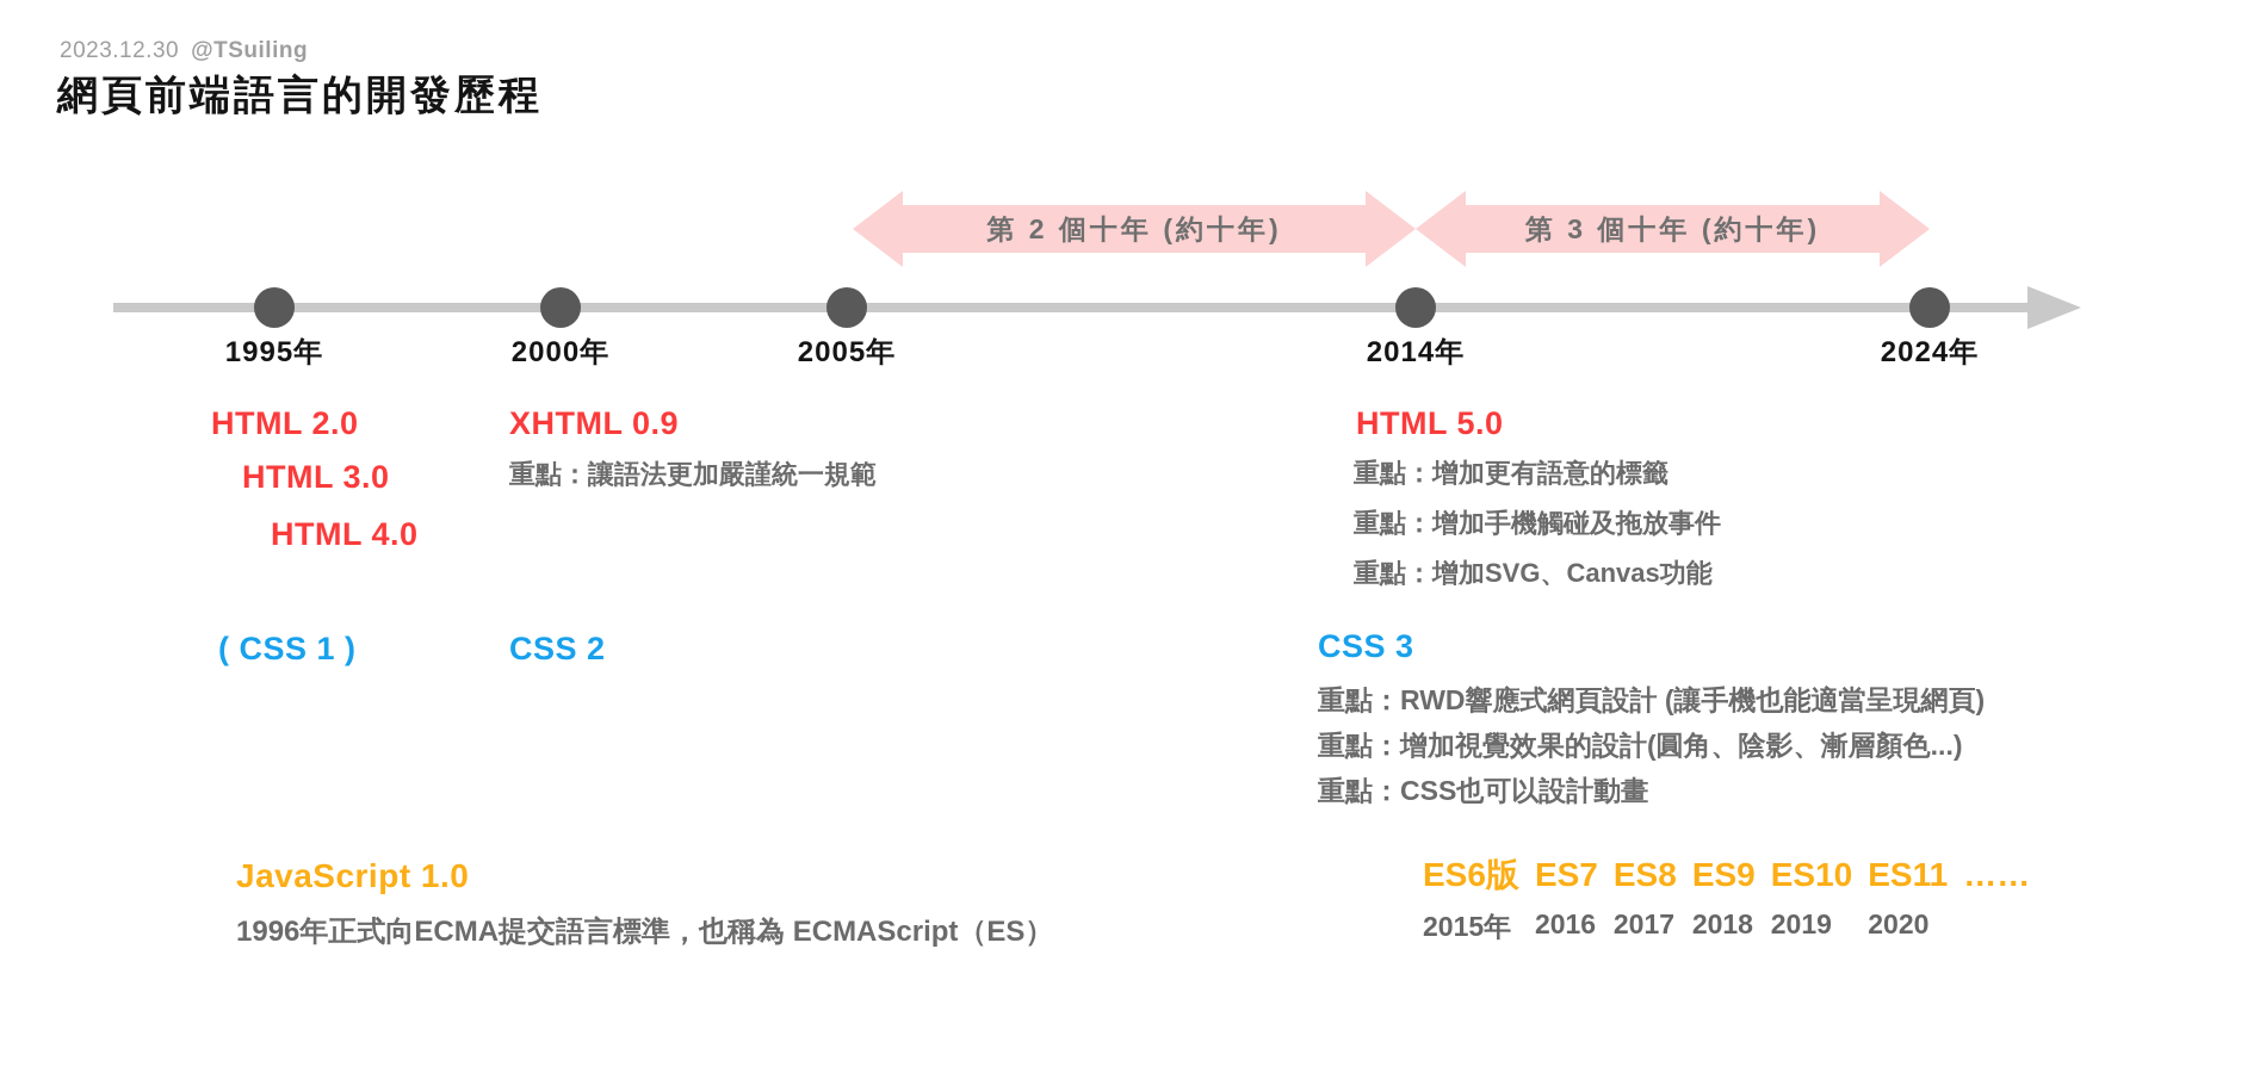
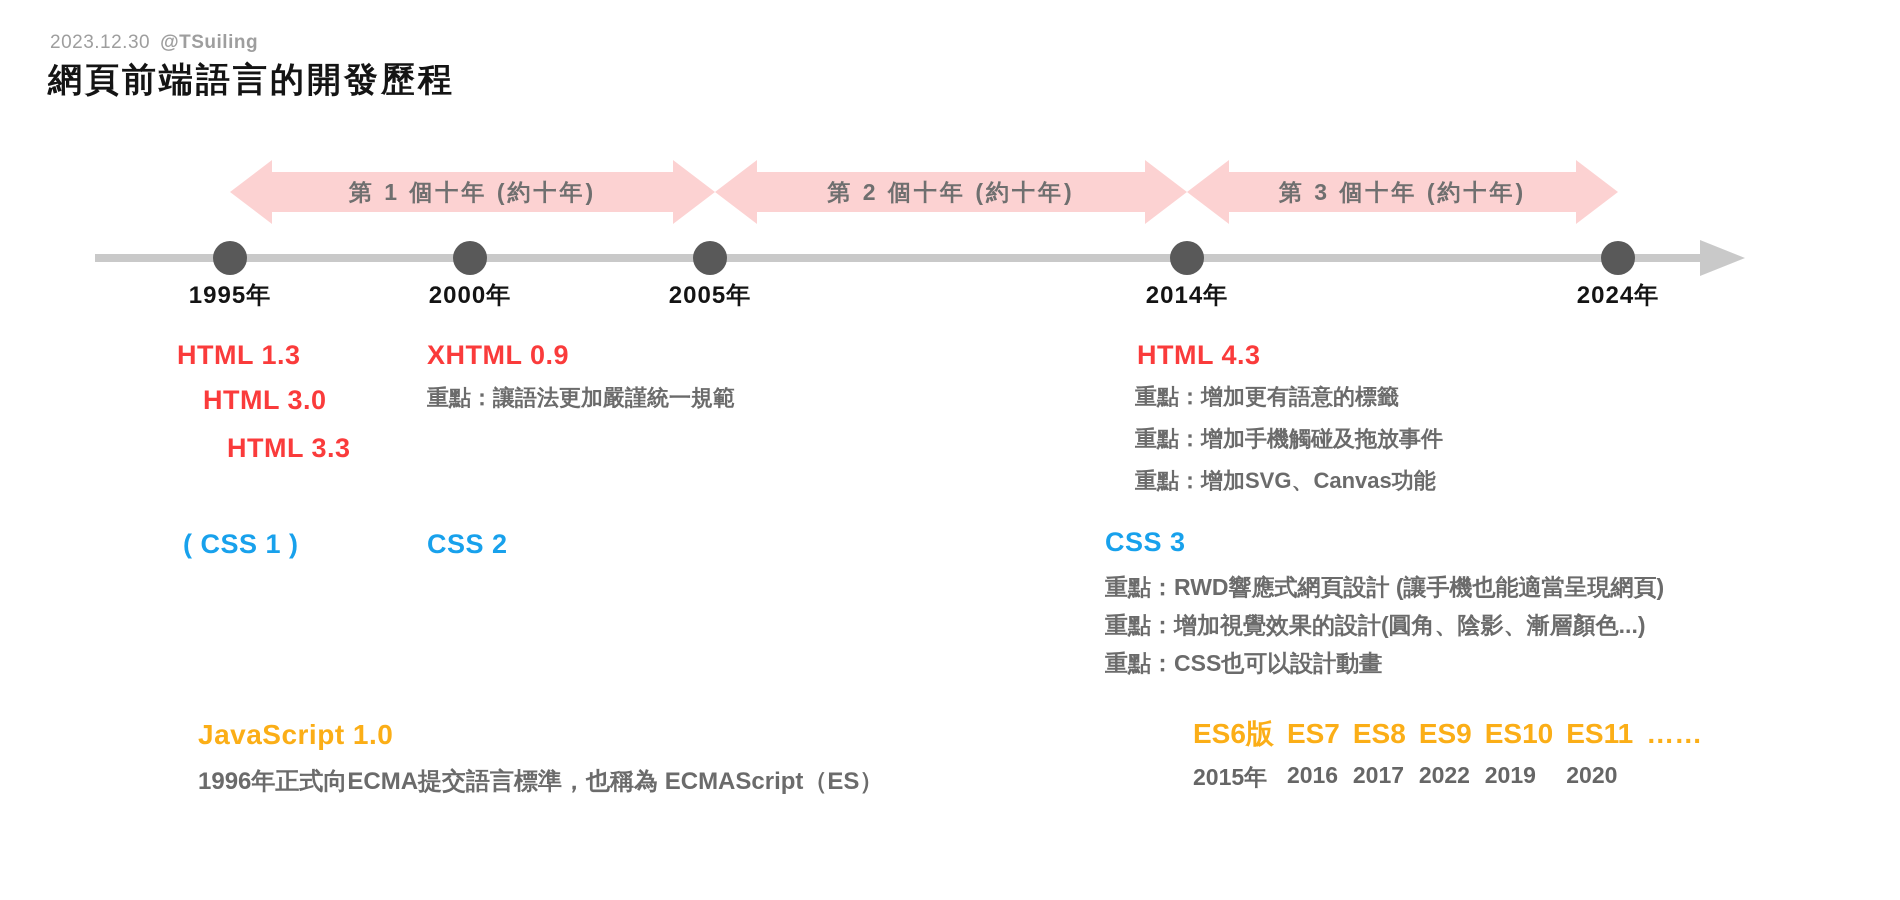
  2023.12.30 @TSuiling
  網頁前端語言的開發歷程
+ 第 1 個十年 (約十年)
  第 2 個十年 (約十年)
  第 3 個十年 (約十年)
  1995年
  2000年
  2005年
  2014年
  2024年
- HTML 2.0
+ HTML 1.3
  HTML 3.0
- HTML 4.0
+ HTML 3.3
  XHTML 0.9
  重點：讓語法更加嚴謹統一規範
- HTML 5.0
+ HTML 4.3
  重點：增加更有語意的標籤
  重點：增加手機觸碰及拖放事件
  重點：增加SVG、Canvas功能
  ( CSS 1 )
  CSS 2
  CSS 3
  重點：RWD響應式網頁設計 (讓手機也能適當呈現網頁)
  重點：增加視覺效果的設計(圓角、陰影、漸層顏色...)
  重點：CSS也可以設計動畫
  JavaScript 1.0
  1996年正式向ECMA提交語言標準，也稱為 ECMAScript（ES）
  ES6版
  2015年
  ES7
  2016
  ES8
  2017
  ES9
- 2018
+ 2022
  ES10
  2019
  ES11
  2020
  ……
